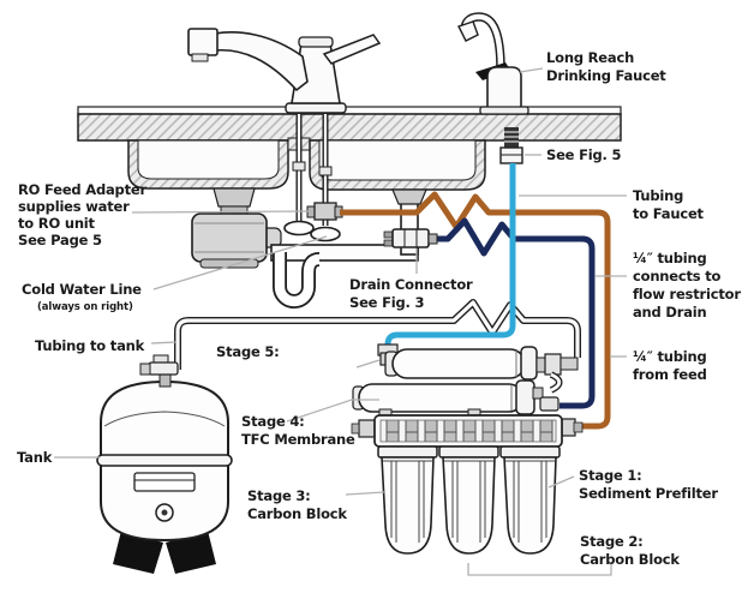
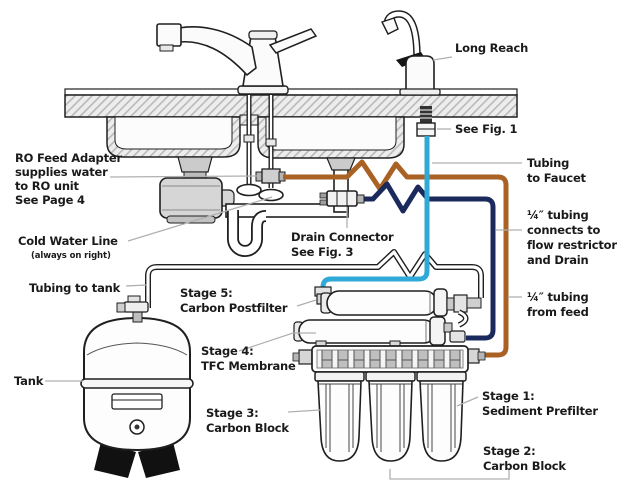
  Long Reach
- Drinking Faucet
- See Fig. 5
+ See Fig. 1
  Tubing
  to Faucet
  RO Feed Adapter
  supplies water
  to RO unit
- See Page 5
+ See Page 4
  Cold Water Line
  (always on right)
  Drain Connector
  See Fig. 3
  ¼″ tubing
  connects to
  flow restrictor
  and Drain
  Tubing to tank
  Stage 5:
+ Carbon Postfilter
  ¼″ tubing
  from feed
  Stage 4:
  TFC Membrane
  Tank
  Stage 3:
  Carbon Block
  Stage 1:
  Sediment Prefilter
  Stage 2:
  Carbon Block
